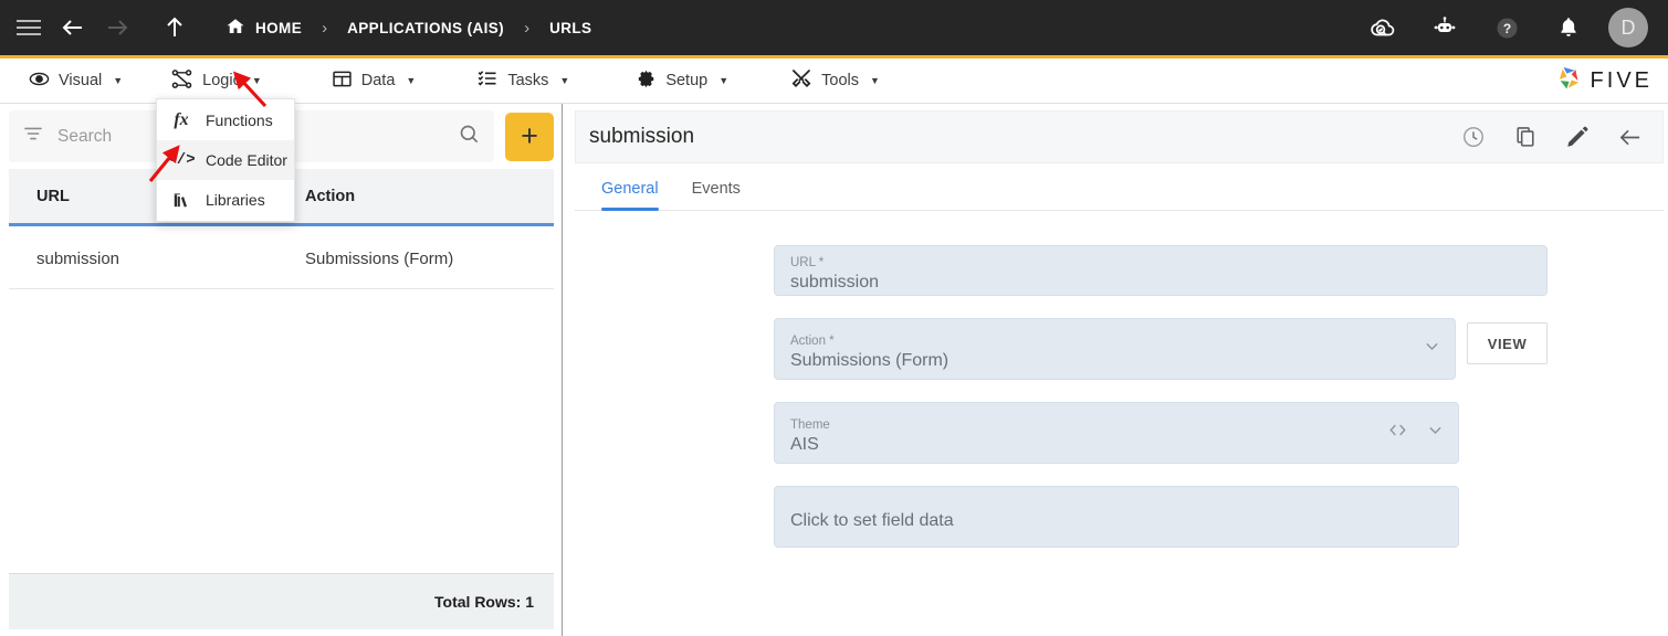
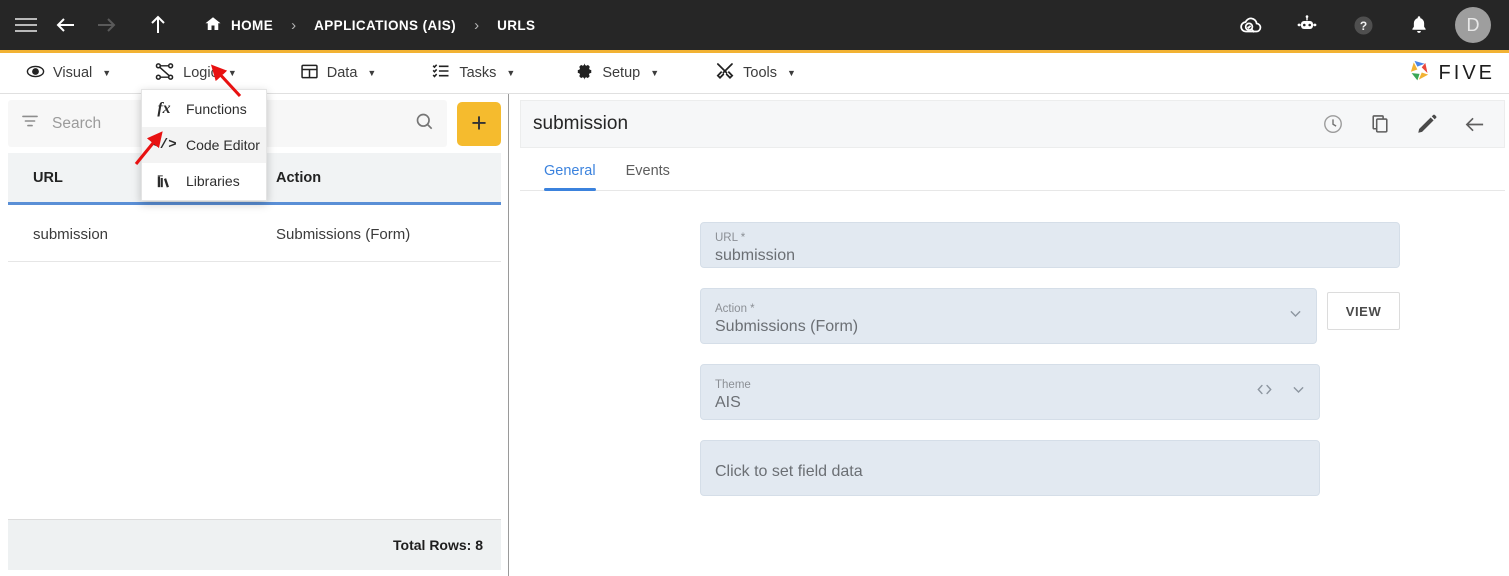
  HOME
  ›
  APPLICATIONS (AIS)
  ›
  URLS
  ?
  D
  Visual
  ▼
  Logic
  ▼
  Data
  ▼
  Tasks
  ▼
  Setup
  ▼
  Tools
  ▼
  FIVE
  Search
  +
  URL
  Action
  submission
  Submissions (Form)
- Total Rows: 1
+ Total Rows: 8
  submission
  General
  Events
  URL *
  submission
  Action *
  Submissions (Form)
  VIEW
  Theme
  AIS
  Click to set field data
  fx
  Functions
  </>
  Code Editor
  Libraries
